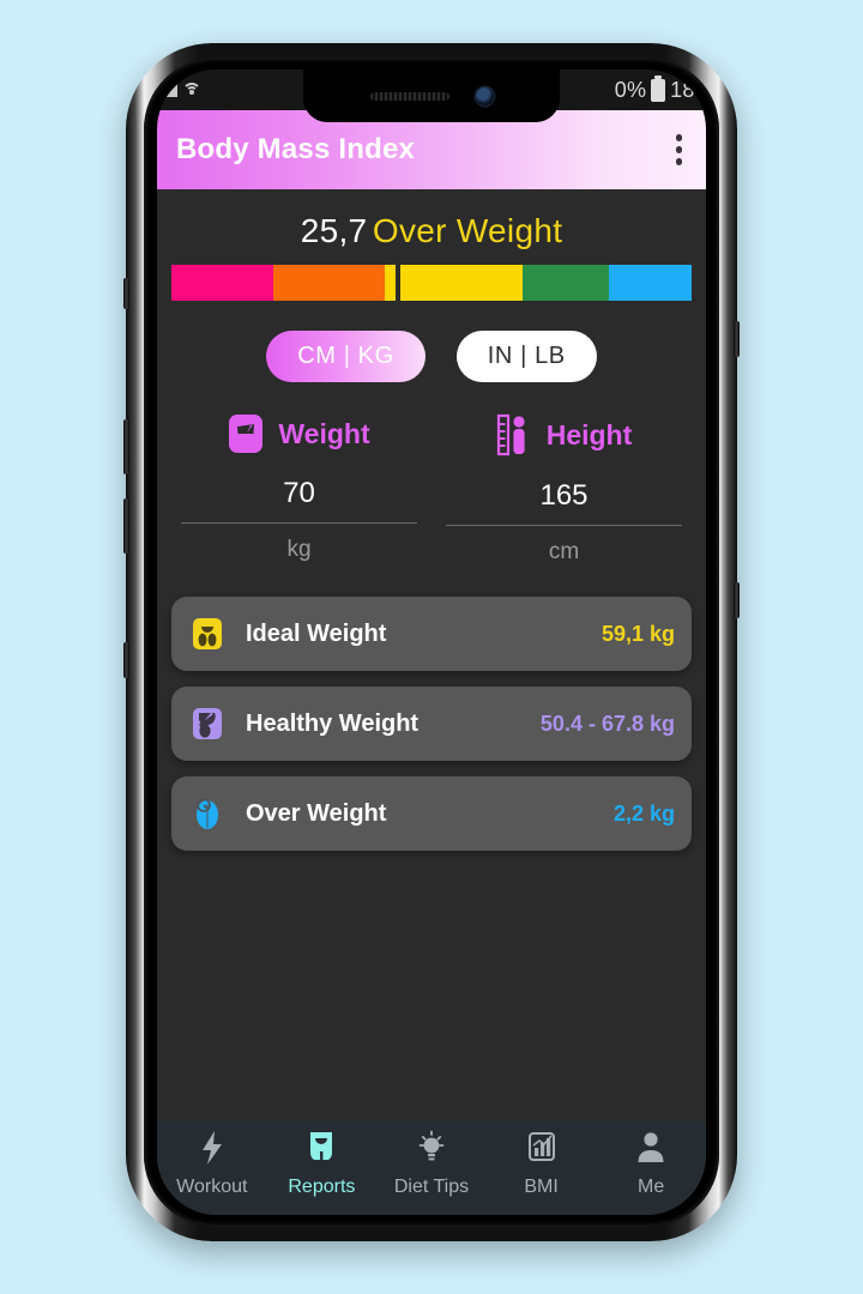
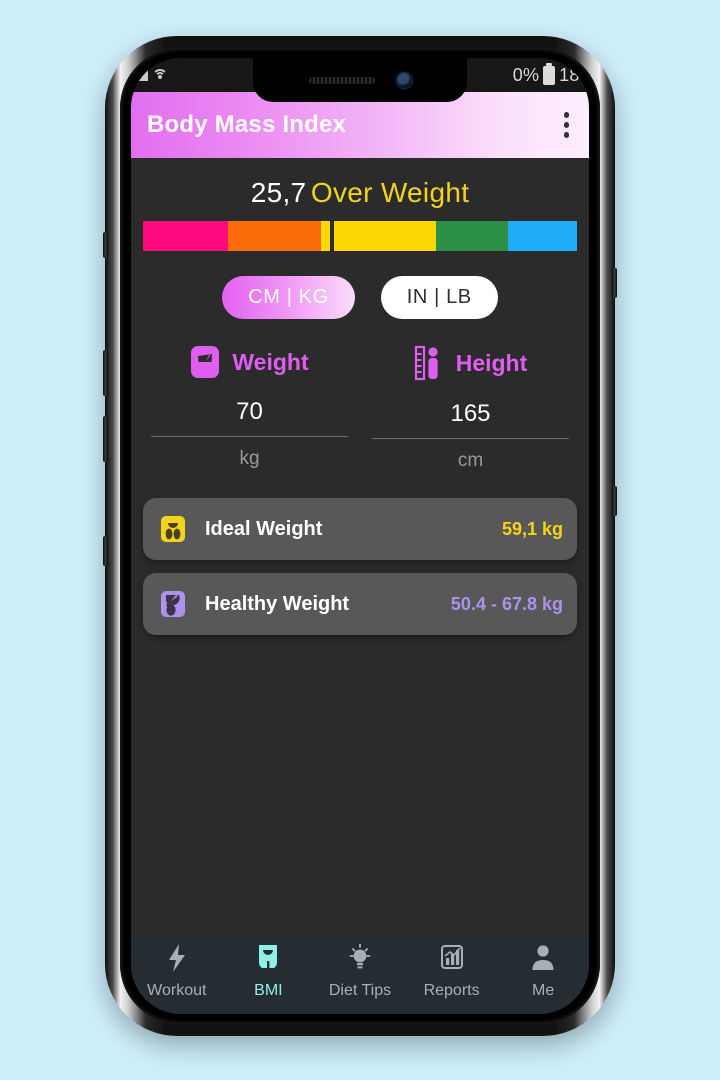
  0%
  18:
  Body Mass Index
  25,7 Over Weight
  CM | KG
  IN | LB
  Weight
  70
  kg
  Height
  165
  cm
  Ideal Weight
  59,1 kg
  Healthy Weight
  50.4 - 67.8 kg
- Over Weight
- 2,2 kg
  Workout
- Reports
+ BMI
  Diet Tips
- BMI
+ Reports
  Me
